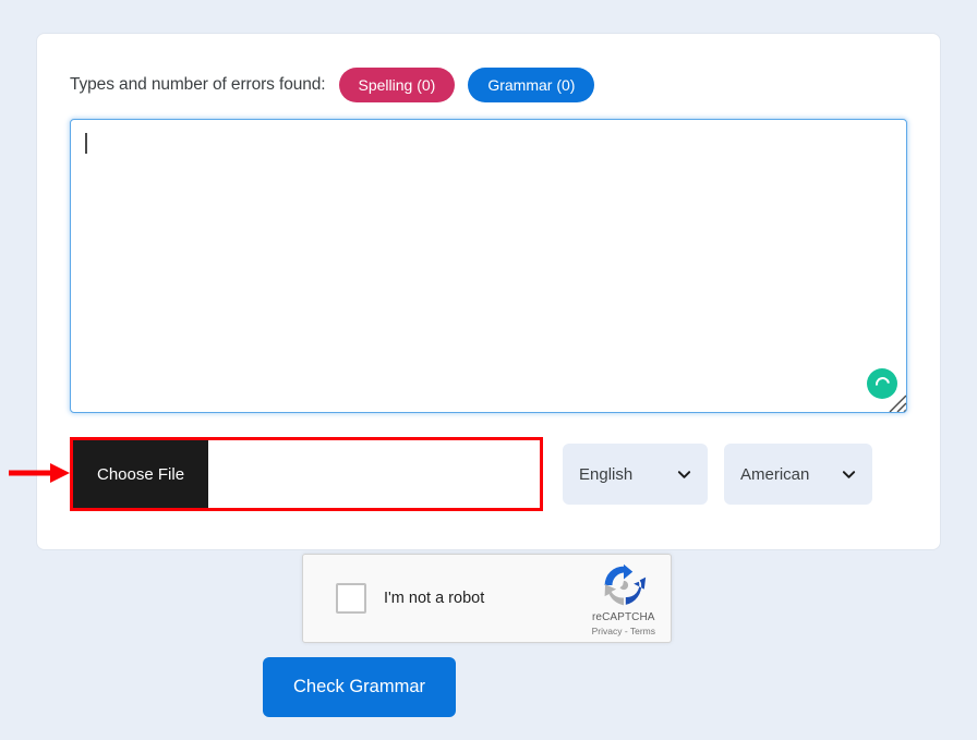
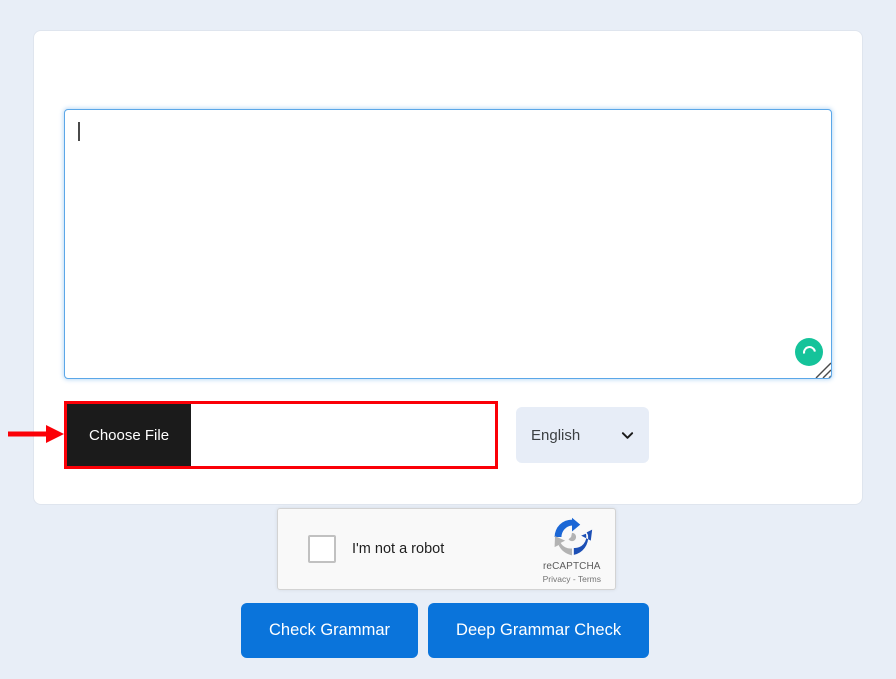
- Types and number of errors found:
- Spelling (0)
- Grammar (0)
  Choose File
  English
- American
  I'm not a robot
  reCAPTCHA
  Privacy - Terms
  Check Grammar
+ Deep Grammar Check
